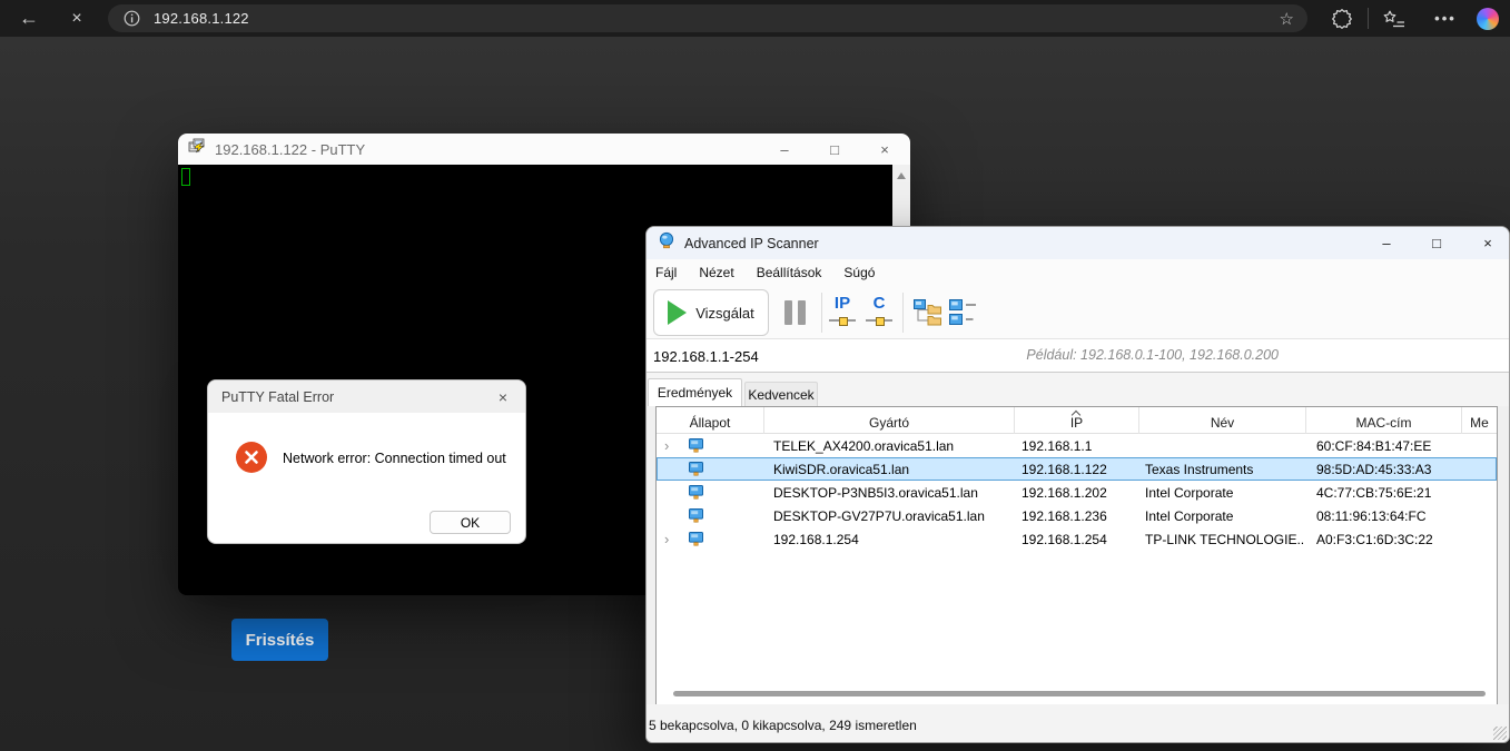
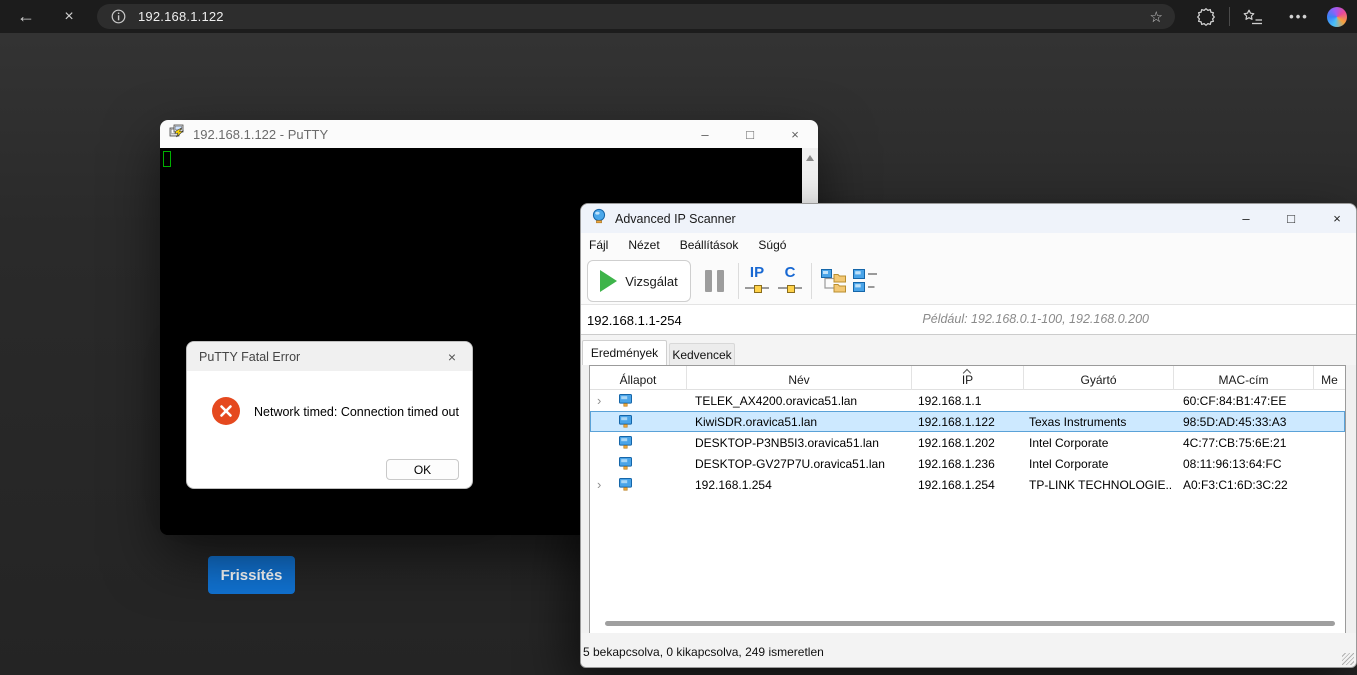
  ←
  ×
  192.168.1.122
  ☆
  •••
  Frissítés
  192.168.1.122 - PuTTY
  –
  □
  ×
  PuTTY Fatal Error
  ×
- Network error: Connection timed out
+ Network timed: Connection timed out
  OK
  Advanced IP Scanner
  –
  □
  ×
  Fájl
  Nézet
  Beállítások
  Súgó
  Vizsgálat
  IP
  C
  192.168.1.1-254
  Például: 192.168.0.1-100, 192.168.0.200
  Eredmények
  Kedvencek
  Állapot
- Gyártó
+ Név
  IP
- Név
+ Gyártó
  MAC-cím
  Me
  ›
  TELEK_AX4200.oravica51.lan
  192.168.1.1
  60:CF:84:B1:47:EE
  KiwiSDR.oravica51.lan
  192.168.1.122
  Texas Instruments
  98:5D:AD:45:33:A3
  DESKTOP-P3NB5I3.oravica51.lan
  192.168.1.202
  Intel Corporate
  4C:77:CB:75:6E:21
  DESKTOP-GV27P7U.oravica51.lan
  192.168.1.236
  Intel Corporate
  08:11:96:13:64:FC
  ›
  192.168.1.254
  192.168.1.254
  TP-LINK TECHNOLOGIE..
  A0:F3:C1:6D:3C:22
  5 bekapcsolva, 0 kikapcsolva, 249 ismeretlen
